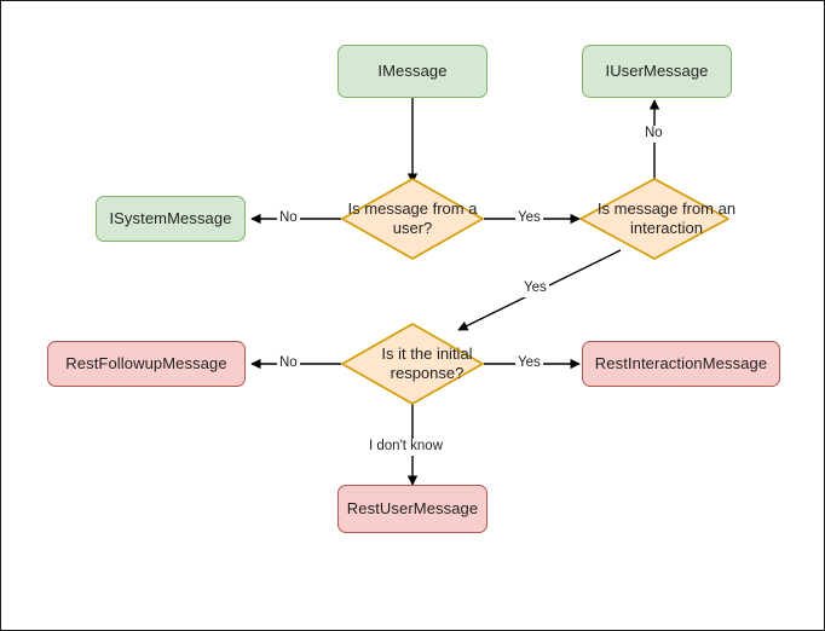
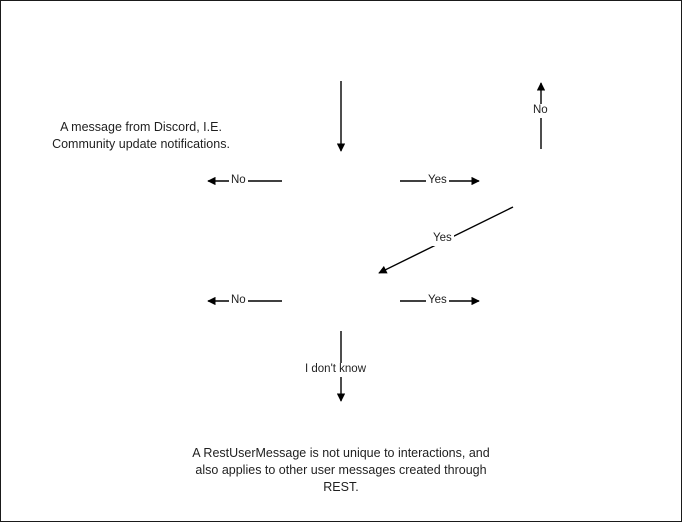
- IMessage
- IUserMessage
- ISystemMessage
- RestFollowupMessage
- RestInteractionMessage
- RestUserMessage
- Is message from a user?
- Is message from an interaction
- Is it the initial response?
  No
  Yes
  No
  Yes
  No
  Yes
  I don't know
+ A message from Discord, I.E. Community update notifications.
+ A RestUserMessage is not unique to interactions, and also applies to other user messages created through REST.
